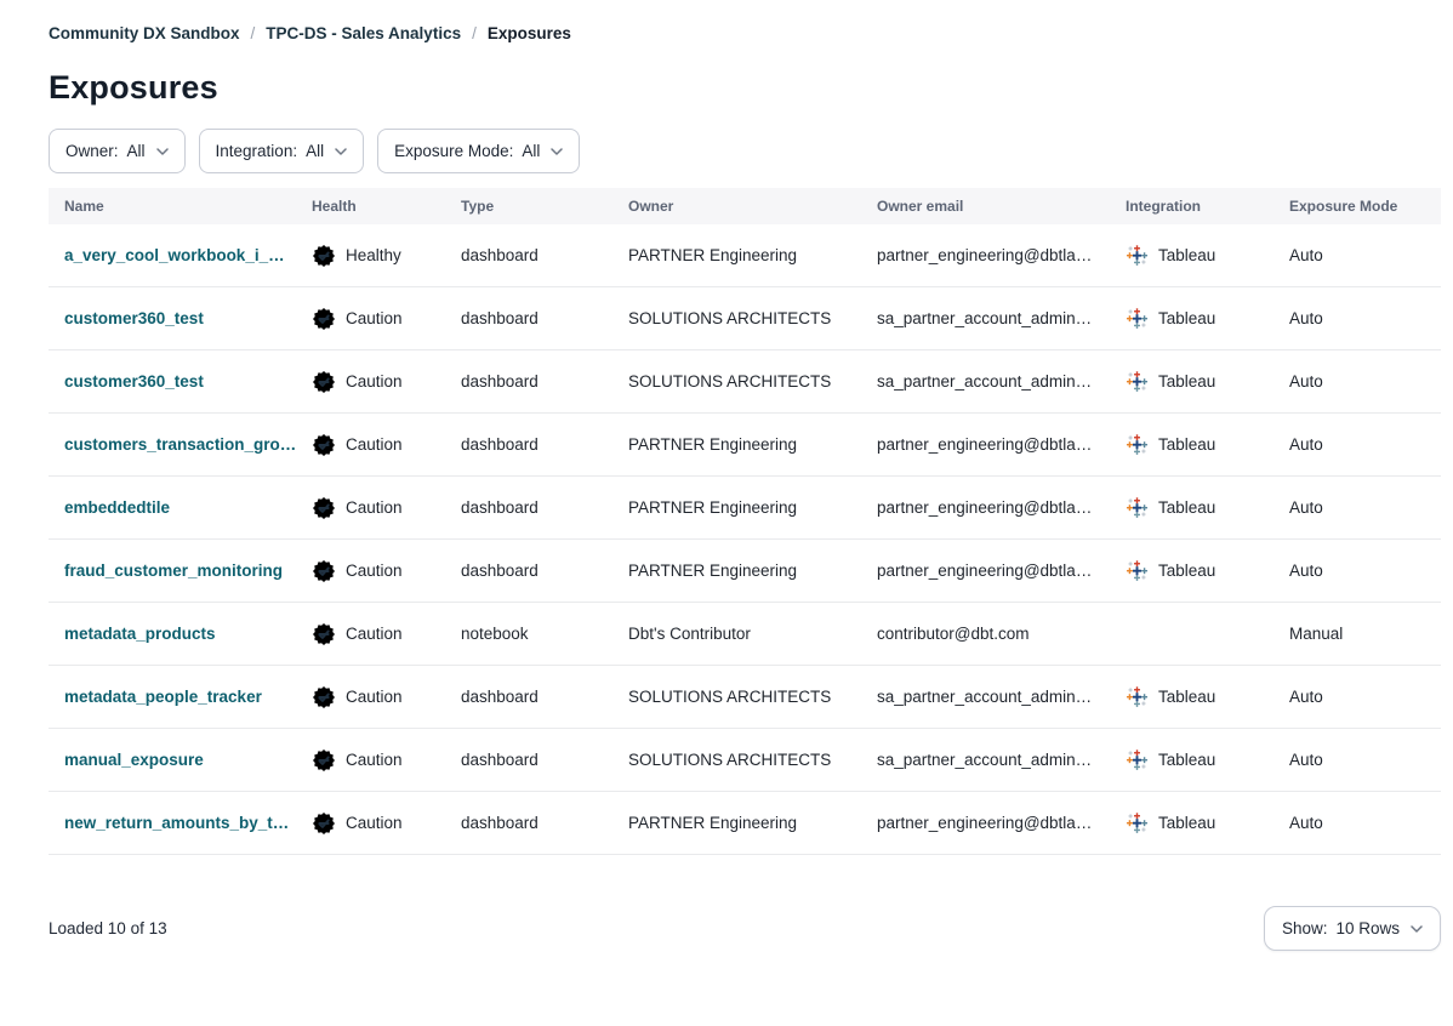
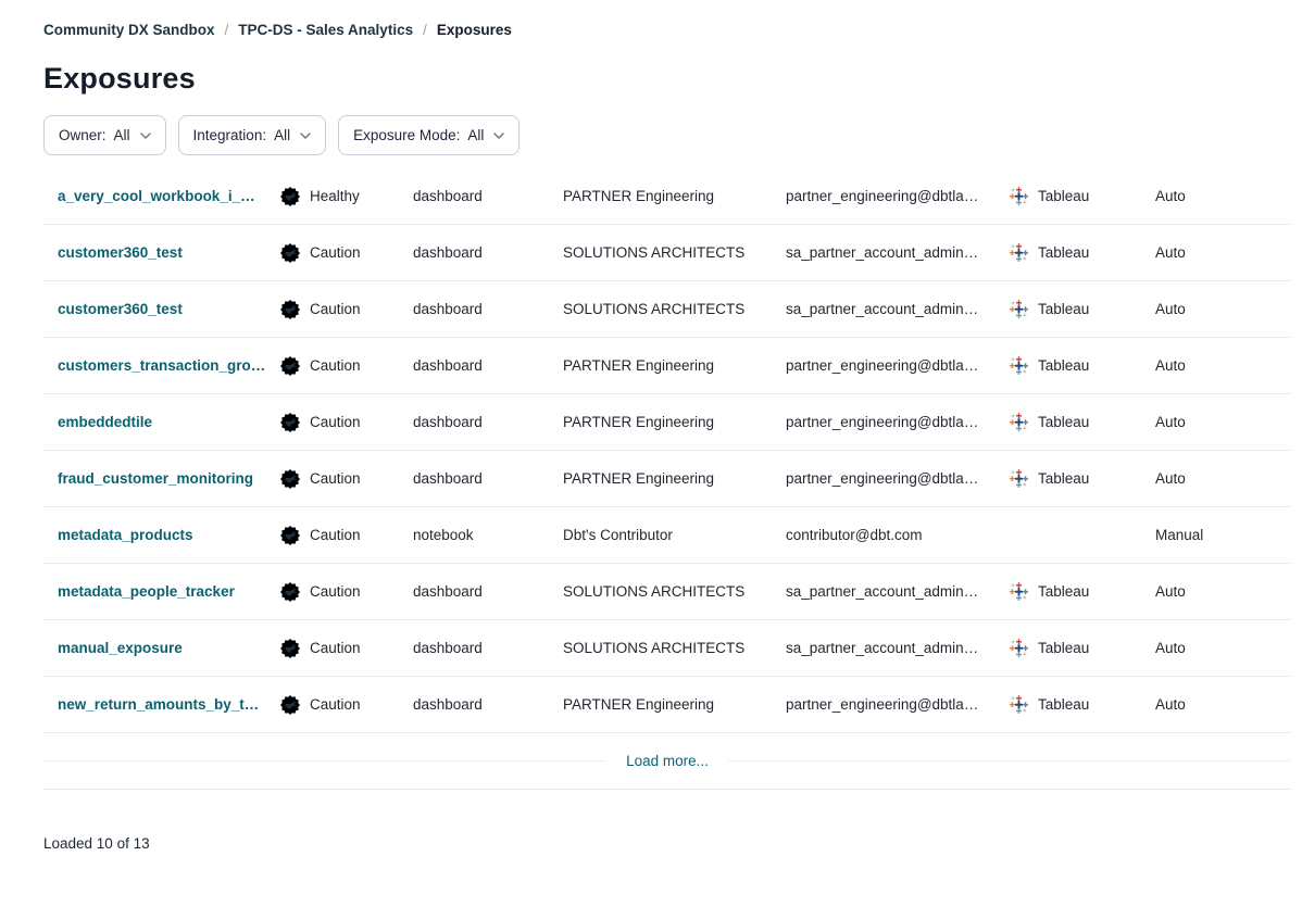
  Community DX Sandbox
  /
  TPC-DS - Sales Analytics
  /
  Exposures
  Exposures
  Owner:
  All
  Integration:
  All
  Exposure Mode:
  All
- Name
- Health
- Type
- Owner
- Owner email
- Integration
- Exposure Mode
  a_very_cool_workbook_i_…
  Healthy
  dashboard
  PARTNER Engineering
  partner_engineering@dbtla…
  Tableau
  Auto
  customer360_test
  Caution
  dashboard
  SOLUTIONS ARCHITECTS
  sa_partner_account_admin…
  Tableau
  Auto
  customer360_test
  Caution
  dashboard
  SOLUTIONS ARCHITECTS
  sa_partner_account_admin…
  Tableau
  Auto
  customers_transaction_gro…
  Caution
  dashboard
  PARTNER Engineering
  partner_engineering@dbtla…
  Tableau
  Auto
  embeddedtile
  Caution
  dashboard
  PARTNER Engineering
  partner_engineering@dbtla…
  Tableau
  Auto
  fraud_customer_monitoring
  Caution
  dashboard
  PARTNER Engineering
  partner_engineering@dbtla…
  Tableau
  Auto
  metadata_products
  Caution
  notebook
  Dbt's Contributor
  contributor@dbt.com
  Manual
  metadata_people_tracker
  Caution
  dashboard
  SOLUTIONS ARCHITECTS
  sa_partner_account_admin…
  Tableau
  Auto
  manual_exposure
  Caution
  dashboard
  SOLUTIONS ARCHITECTS
  sa_partner_account_admin…
  Tableau
  Auto
  new_return_amounts_by_t…
  Caution
  dashboard
  PARTNER Engineering
  partner_engineering@dbtla…
  Tableau
  Auto
+ Load more...
  Loaded 10 of 13
- Show:
- 10 Rows
